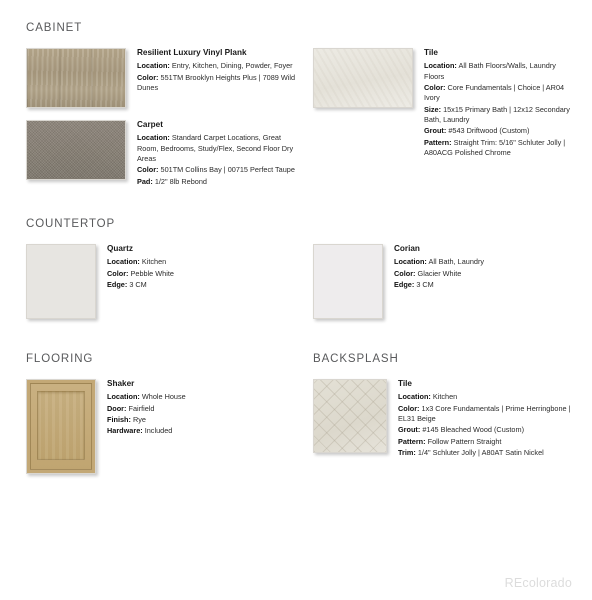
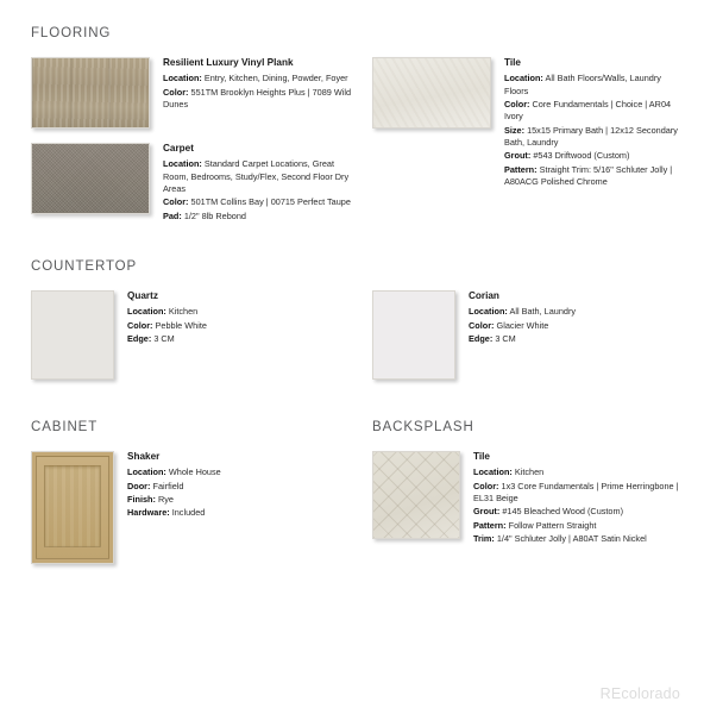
- CABINET
+ FLOORING
  Resilient Luxury Vinyl Plank
  Location: Entry, Kitchen, Dining, Powder, Foyer
  Color: 551TM Brooklyn Heights Plus | 7089 Wild Dunes
  Carpet
  Location: Standard Carpet Locations, Great Room, Bedrooms, Study/Flex, Second Floor Dry Areas
  Color: 501TM Collins Bay | 00715 Perfect Taupe
  Pad: 1/2" 8lb Rebond
  Tile
  Location: All Bath Floors/Walls, Laundry Floors
  Color: Core Fundamentals | Choice | AR04 Ivory
  Size: 15x15 Primary Bath | 12x12 Secondary Bath, Laundry
  Grout: #543 Driftwood (Custom)
  Pattern: Straight Trim: 5/16" Schluter Jolly | A80ACG Polished Chrome
  COUNTERTOP
  Quartz
  Location: Kitchen
  Color: Pebble White
  Edge: 3 CM
  Corian
  Location: All Bath, Laundry
  Color: Glacier White
  Edge: 3 CM
- FLOORING
+ CABINET
  BACKSPLASH
  Shaker
  Location: Whole House
  Door: Fairfield
  Finish: Rye
  Hardware: Included
  Tile
  Location: Kitchen
  Color: 1x3 Core Fundamentals | Prime Herringbone | EL31 Beige
  Grout: #145 Bleached Wood (Custom)
  Pattern: Follow Pattern Straight
  Trim: 1/4" Schluter Jolly | A80AT Satin Nickel
  REcolorado
